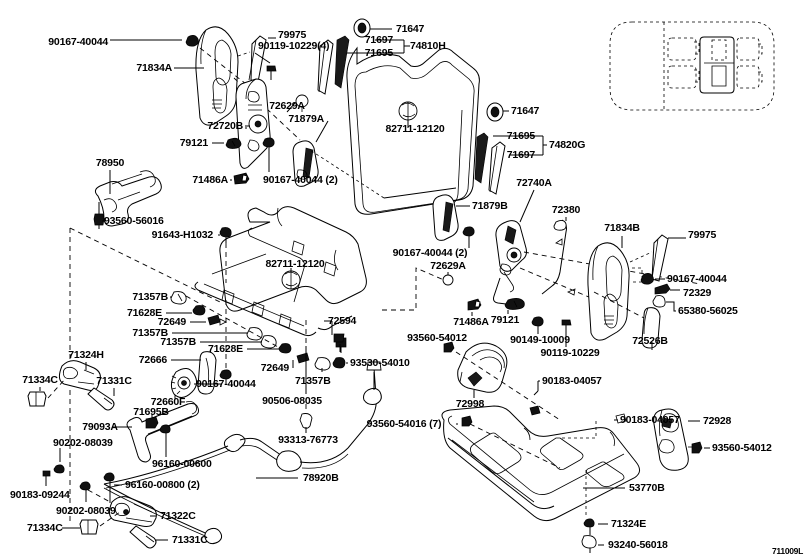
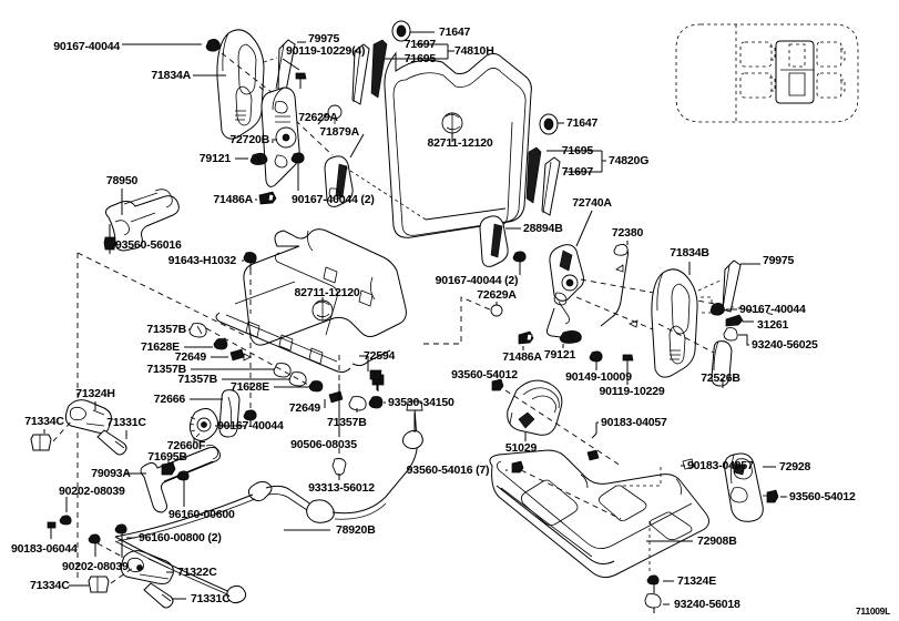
  90167-40044
  71834A
  79975
  90119-10229(4)
  72720B
  79121
  72629A
  71879A
  71486A
  90167-40044 (2)
  71647
  71697
  71695
  74810H
  82711-12120
  71647
  71695
  71697
  74820G
  72740A
- 71879B
+ 28894B
  72380
  71834B
  79975
  90167-40044
- 72329
+ 31261
- 65380-56025
+ 93240-56025
  72526B
  90167-40044 (2)
  72629A
  71486A
  79121
  90149-10009
  90119-10229
  93560-54012
- 72998
+ 51029
  93560-54016 (7)
  90183-04057
  90183-04057
  72928
  93560-54012
- 53770B
+ 72908B
  71324E
  93240-56018
  78950
  93560-56016
  91643-H1032
  82711-12120
  71357B
  71628E
  72649
  71357B
  71357B
  71628E
  72594
  72649
  71357B
- 93530-54010
+ 93530-34150
  90506-08035
- 93313-76773
+ 93313-56012
  72666
  90167-40044
  72660F
  71324H
  71334C
  71331C
  71695B
  79093A
  90202-08039
  96160-00600
  96160-00800 (2)
- 90183-09244
+ 90183-06044
  90202-08039
  71322C
  71334C
  71331C
  78920B
  711009L
